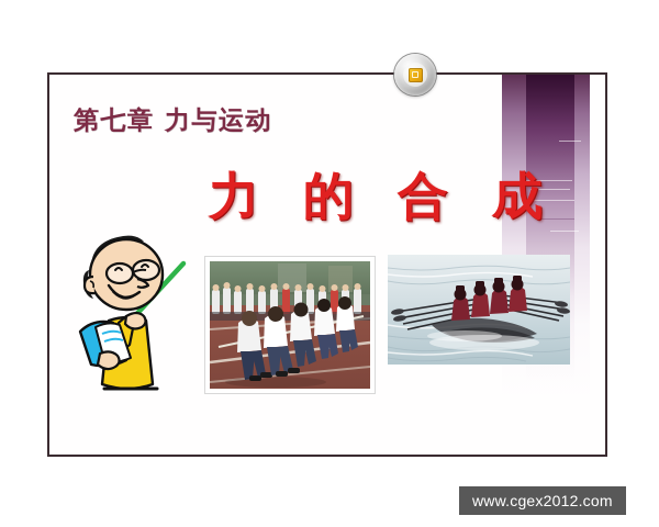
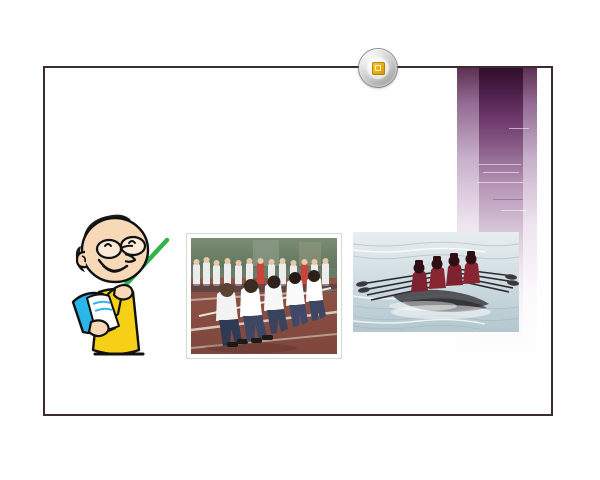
- 第七章 力与运动
- 力 的 合 成
- www.cgex2012.com
